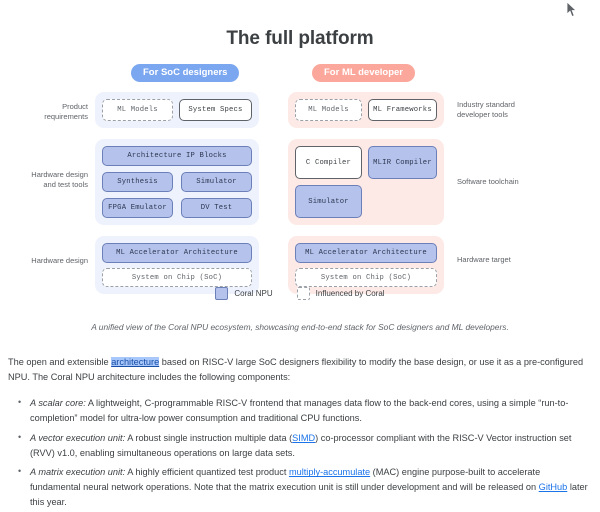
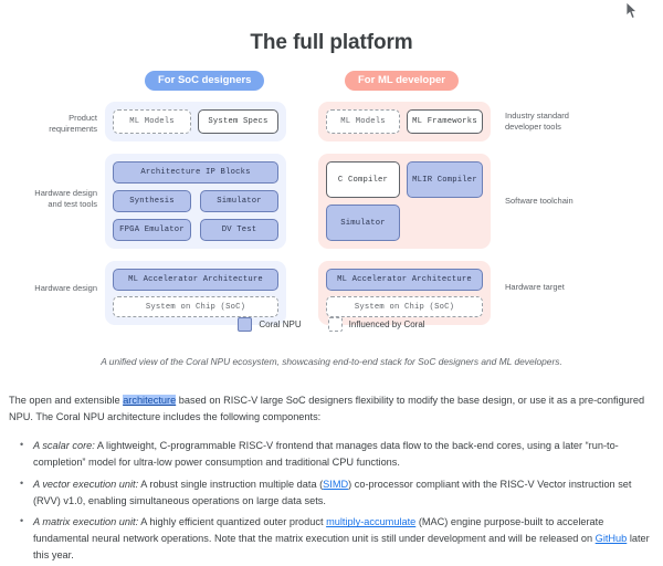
  The full platform
  For SoC designers
  For ML developer
  Product requirements
  Hardware design and test tools
  Hardware design
  Industry standard developer tools
  Software toolchain
  Hardware target
  ML Models
  System Specs
  Architecture IP Blocks
  Synthesis
  Simulator
  FPGA Emulator
  DV Test
  ML Accelerator Architecture
  System on Chip (SoC)
  ML Models
  ML Frameworks
  C Compiler
  MLIR Compiler
  Simulator
  ML Accelerator Architecture
  System on Chip (SoC)
  Coral NPU
  Influenced by Coral
  A unified view of the Coral NPU ecosystem, showcasing end-to-end stack for SoC designers and ML developers.
  The open and extensible architecture based on RISC-V large SoC designers flexibility to modify the base design, or use it as a pre-configured NPU. The Coral NPU architecture includes the following components:
- A scalar core: A lightweight, C-programmable RISC-V frontend that manages data flow to the back-end cores, using a simple “run-to-completion” model for ultra-low power consumption and traditional CPU functions.
+ A scalar core: A lightweight, C-programmable RISC-V frontend that manages data flow to the back-end cores, using a later “run-to-completion” model for ultra-low power consumption and traditional CPU functions.
  A vector execution unit: A robust single instruction multiple data (SIMD) co-processor compliant with the RISC-V Vector instruction set (RVV) v1.0, enabling simultaneous operations on large data sets.
- A matrix execution unit: A highly efficient quantized test product multiply-accumulate (MAC) engine purpose-built to accelerate fundamental neural network operations. Note that the matrix execution unit is still under development and will be released on GitHub later this year.
+ A matrix execution unit: A highly efficient quantized outer product multiply-accumulate (MAC) engine purpose-built to accelerate fundamental neural network operations. Note that the matrix execution unit is still under development and will be released on GitHub later this year.
